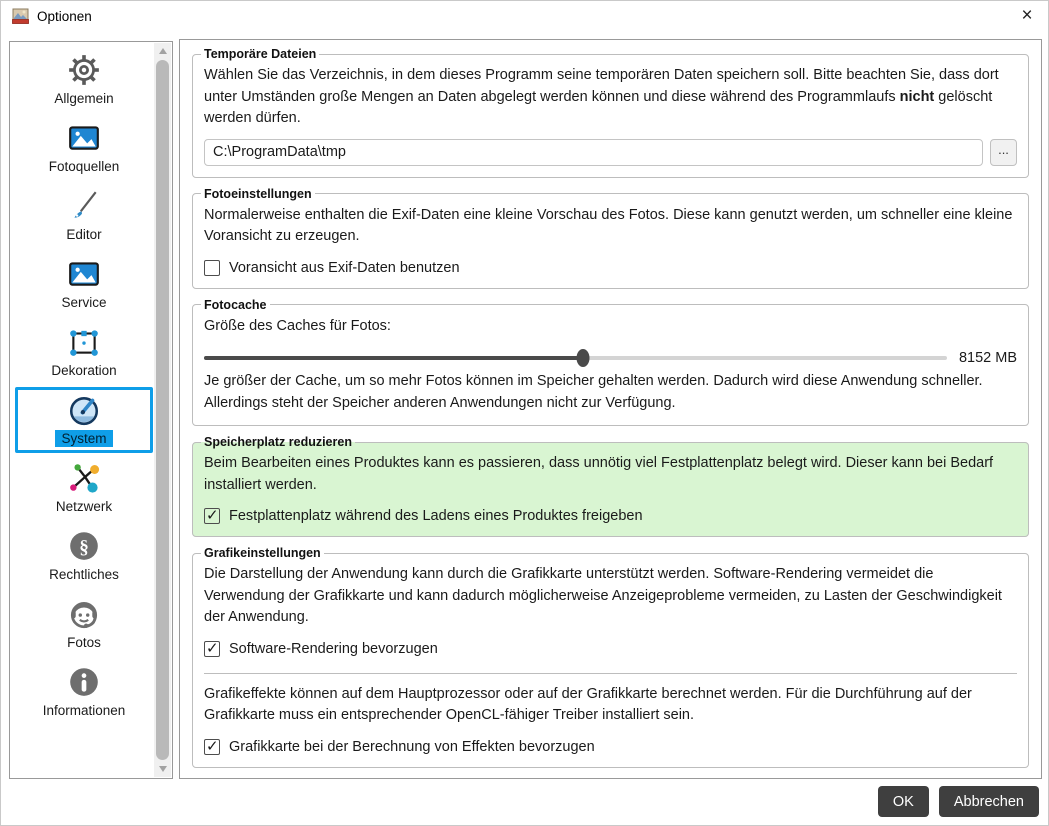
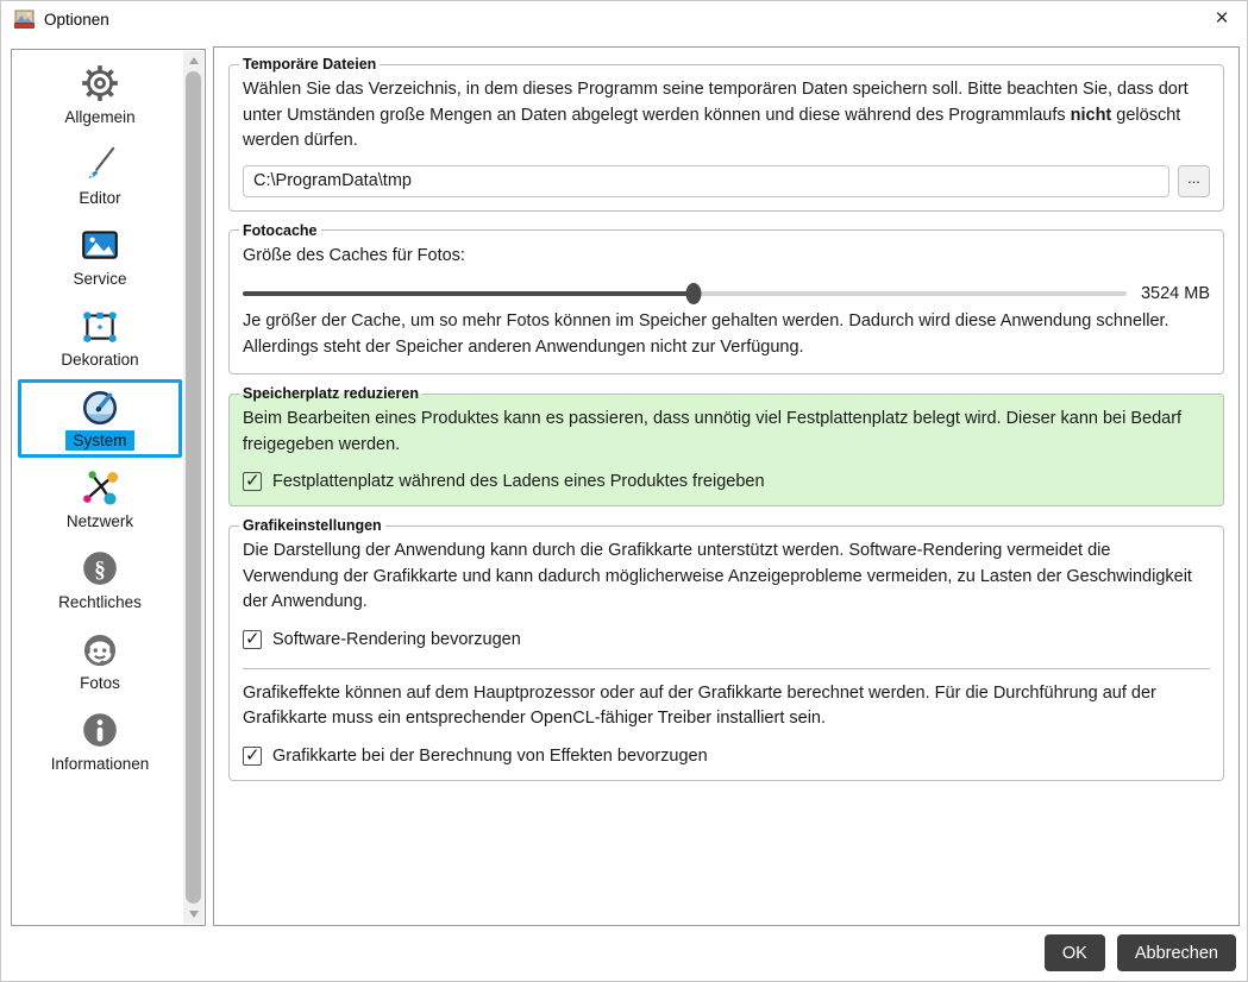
  Optionen
  ×
  Allgemein
- Fotoquellen
  Editor
  Service
  Dekoration
  System
  Netzwerk
  §
  Rechtliches
  Fotos
  Informationen
  Temporäre Dateien
  Wählen Sie das Verzeichnis, in dem dieses Programm seine temporären Daten speichern soll. Bitte beachten Sie, dass dort unter Umständen große Mengen an Daten abgelegt werden können und diese während des Programmlaufs nicht gelöscht werden dürfen.
  C:\ProgramData\tmp
  ...
- Fotoeinstellungen
- Normalerweise enthalten die Exif-Daten eine kleine Vorschau des Fotos. Diese kann genutzt werden, um schneller eine kleine Voransicht zu erzeugen.
- Voransicht aus Exif-Daten benutzen
  Fotocache
  Größe des Caches für Fotos:
- 8152 MB
+ 3524 MB
  Je größer der Cache, um so mehr Fotos können im Speicher gehalten werden. Dadurch wird diese Anwendung schneller. Allerdings steht der Speicher anderen Anwendungen nicht zur Verfügung.
  Speicherplatz reduzieren
- Beim Bearbeiten eines Produktes kann es passieren, dass unnötig viel Festplattenplatz belegt wird. Dieser kann bei Bedarf installiert werden.
+ Beim Bearbeiten eines Produktes kann es passieren, dass unnötig viel Festplattenplatz belegt wird. Dieser kann bei Bedarf freigegeben werden.
  Festplattenplatz während des Ladens eines Produktes freigeben
  Grafikeinstellungen
  Die Darstellung der Anwendung kann durch die Grafikkarte unterstützt werden. Software-Rendering vermeidet die Verwendung der Grafikkarte und kann dadurch möglicherweise Anzeigeprobleme vermeiden, zu Lasten der Geschwindigkeit der Anwendung.
  Software-Rendering bevorzugen
  Grafikeffekte können auf dem Hauptprozessor oder auf der Grafikkarte berechnet werden. Für die Durchführung auf der Grafikkarte muss ein entsprechender OpenCL-fähiger Treiber installiert sein.
  Grafikkarte bei der Berechnung von Effekten bevorzugen
  OK
  Abbrechen
